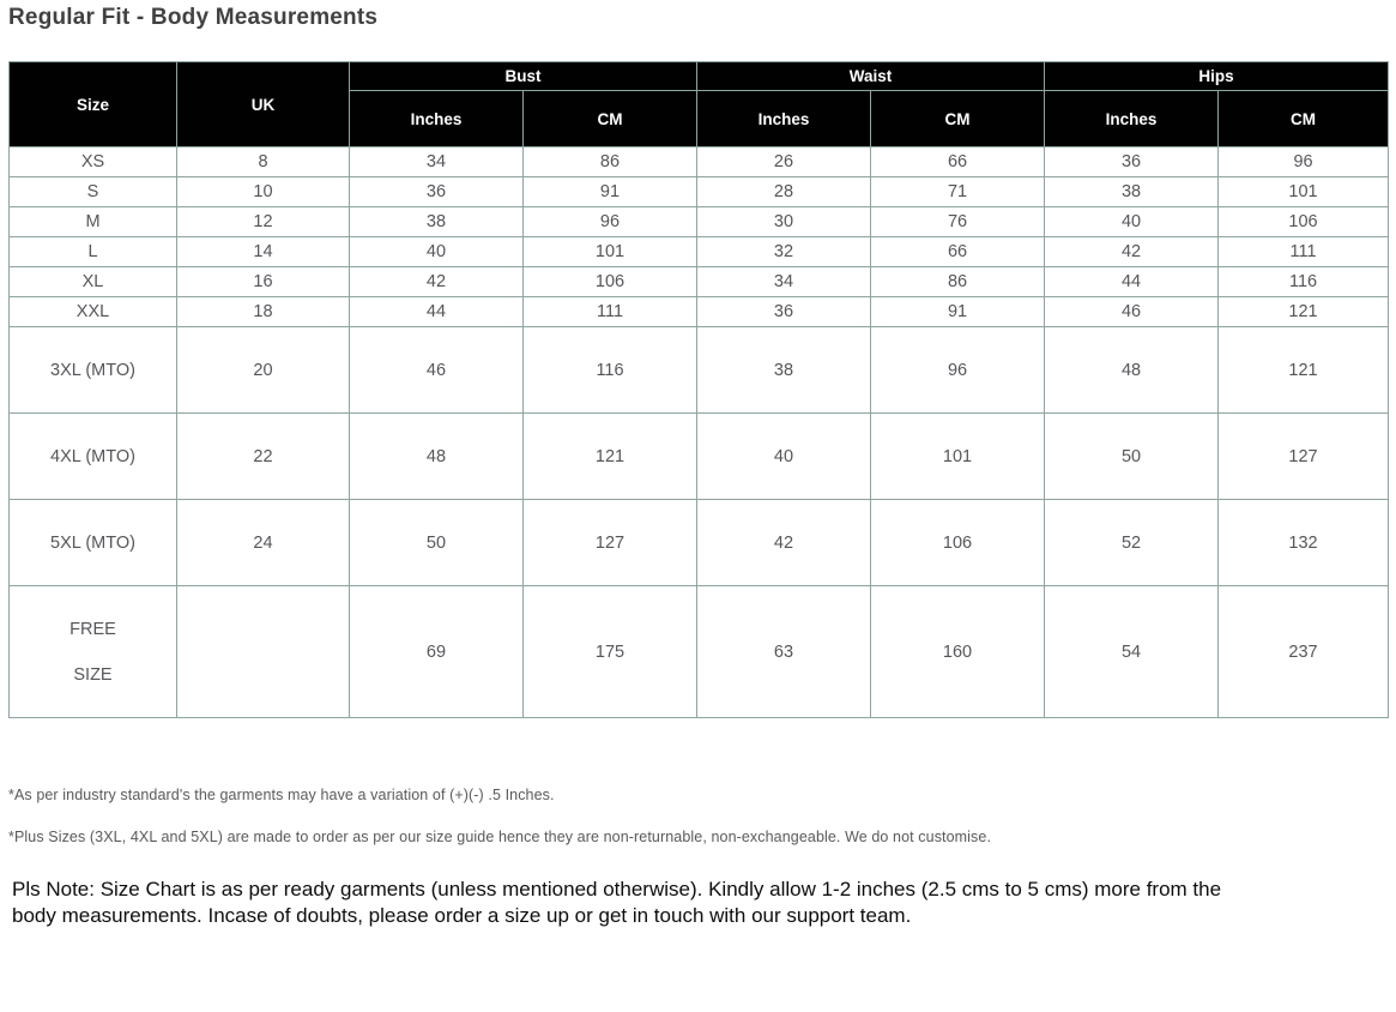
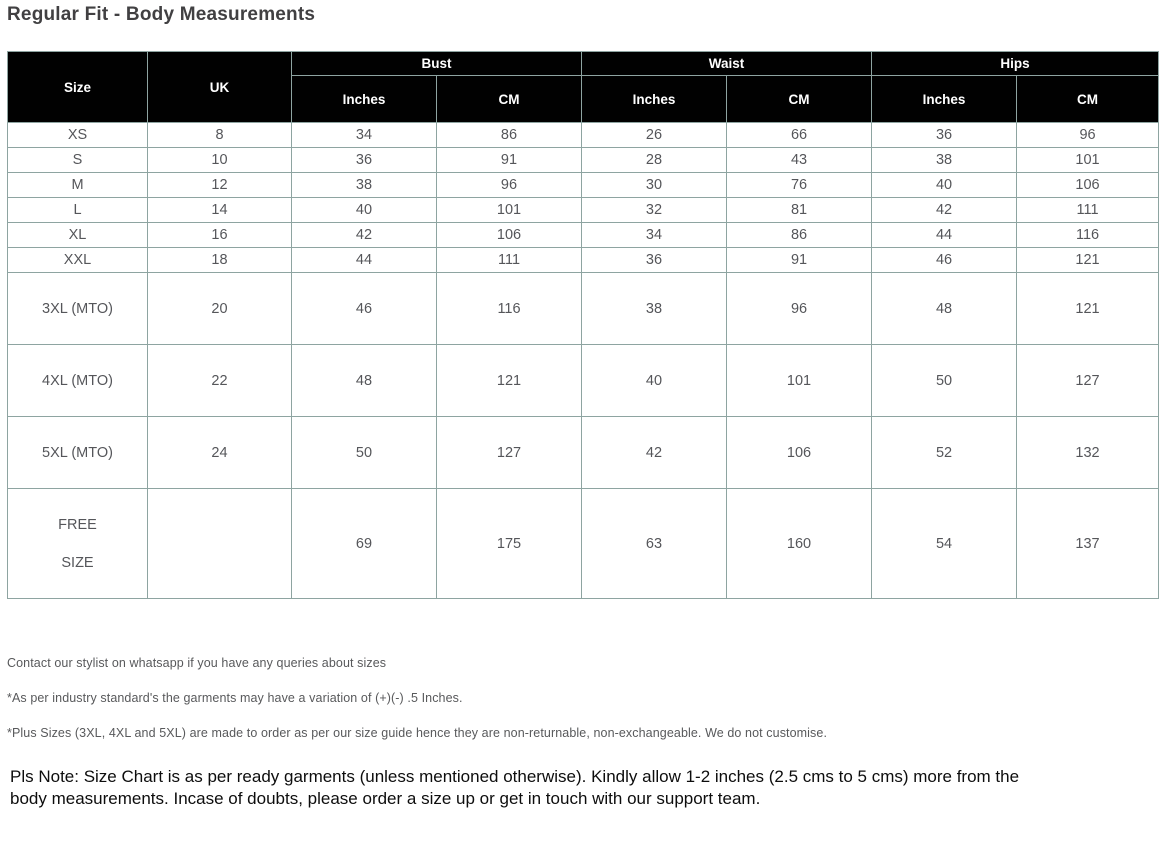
  Regular Fit - Body Measurements
  Size	UK	Bust	Waist	Hips
  Inches	CM	Inches	CM	Inches	CM
  XS	8	34	86	26	66	36	96
- S	10	36	91	28	71	38	101
+ S	10	36	91	28	43	38	101
  M	12	38	96	30	76	40	106
- L	14	40	101	32	66	42	111
+ L	14	40	101	32	81	42	111
  XL	16	42	106	34	86	44	116
  XXL	18	44	111	36	91	46	121
  3XL (MTO)	20	46	116	38	96	48	121
  4XL (MTO)	22	48	121	40	101	50	127
  5XL (MTO)	24	50	127	42	106	52	132
- FREE SIZE		69	175	63	160	54	237
+ FREE SIZE		69	175	63	160	54	137
+ Contact our stylist on whatsapp if you have any queries about sizes
  *As per industry standard's the garments may have a variation of (+)(-) .5 Inches.
  *Plus Sizes (3XL, 4XL and 5XL) are made to order as per our size guide hence they are non-returnable, non-exchangeable. We do not customise.
  Pls Note: Size Chart is as per ready garments (unless mentioned otherwise). Kindly allow 1-2 inches (2.5 cms to 5 cms) more from the body measurements. Incase of doubts, please order a size up or get in touch with our support team.
